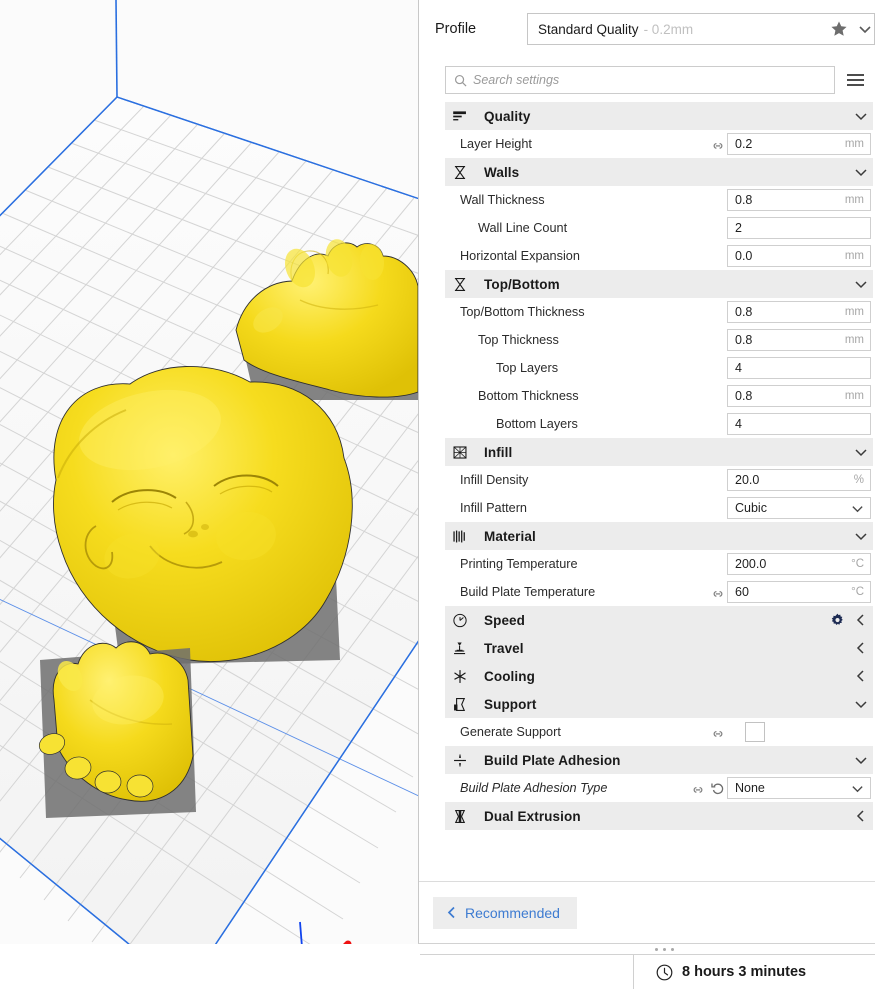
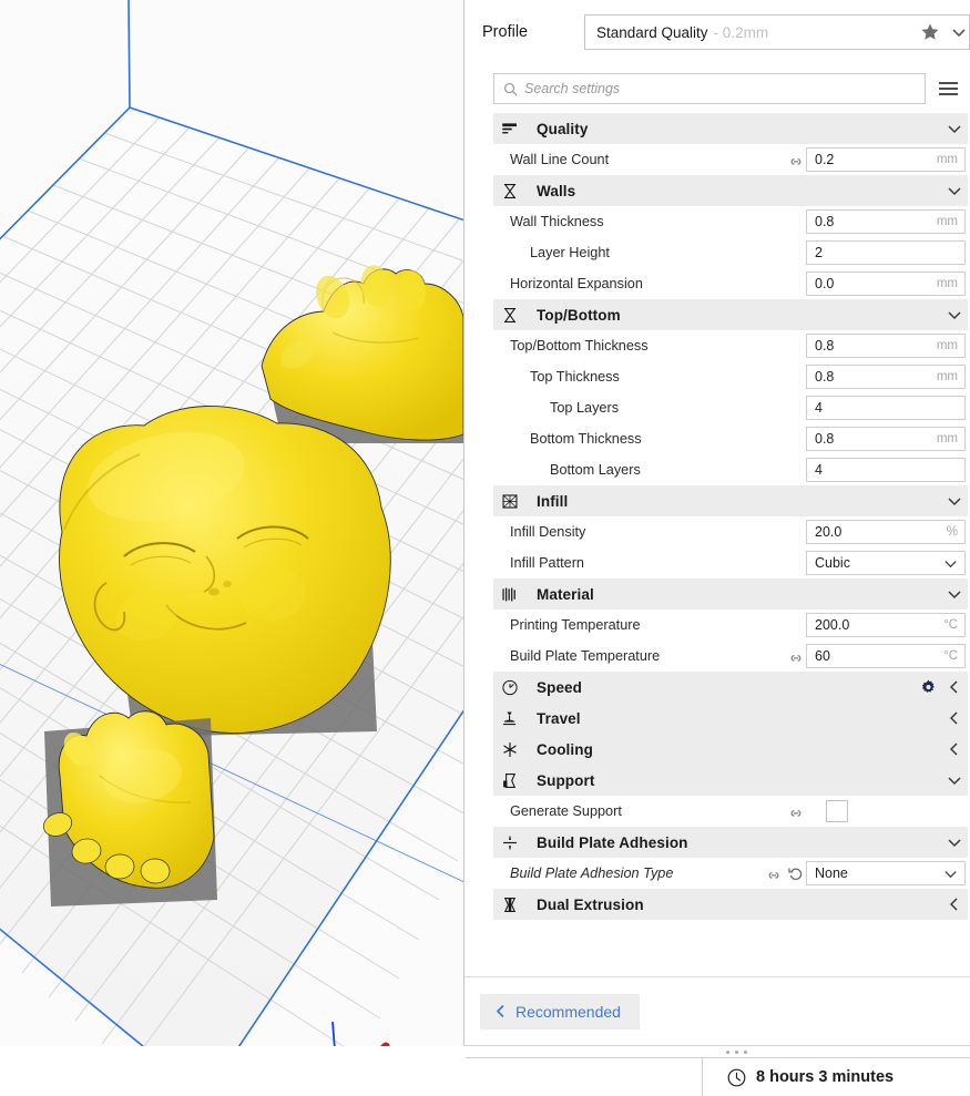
  Profile
  Standard Quality
  - 0.2mm
  Search settings
  Quality
- Layer Height
+ Wall Line Count
  0.2
  mm
  Walls
  Wall Thickness
  0.8
  mm
- Wall Line Count
+ Layer Height
  2
  Horizontal Expansion
  0.0
  mm
  Top/Bottom
  Top/Bottom Thickness
  0.8
  mm
  Top Thickness
  0.8
  mm
  Top Layers
  4
  Bottom Thickness
  0.8
  mm
  Bottom Layers
  4
  Infill
  Infill Density
  20.0
  %
  Infill Pattern
  Cubic
  Material
  Printing Temperature
  200.0
  °C
  Build Plate Temperature
  60
  °C
  Speed
  Travel
  Cooling
  Support
  Generate Support
  Build Plate Adhesion
  Build Plate Adhesion Type
  None
  Dual Extrusion
  Recommended
  8 hours 3 minutes
